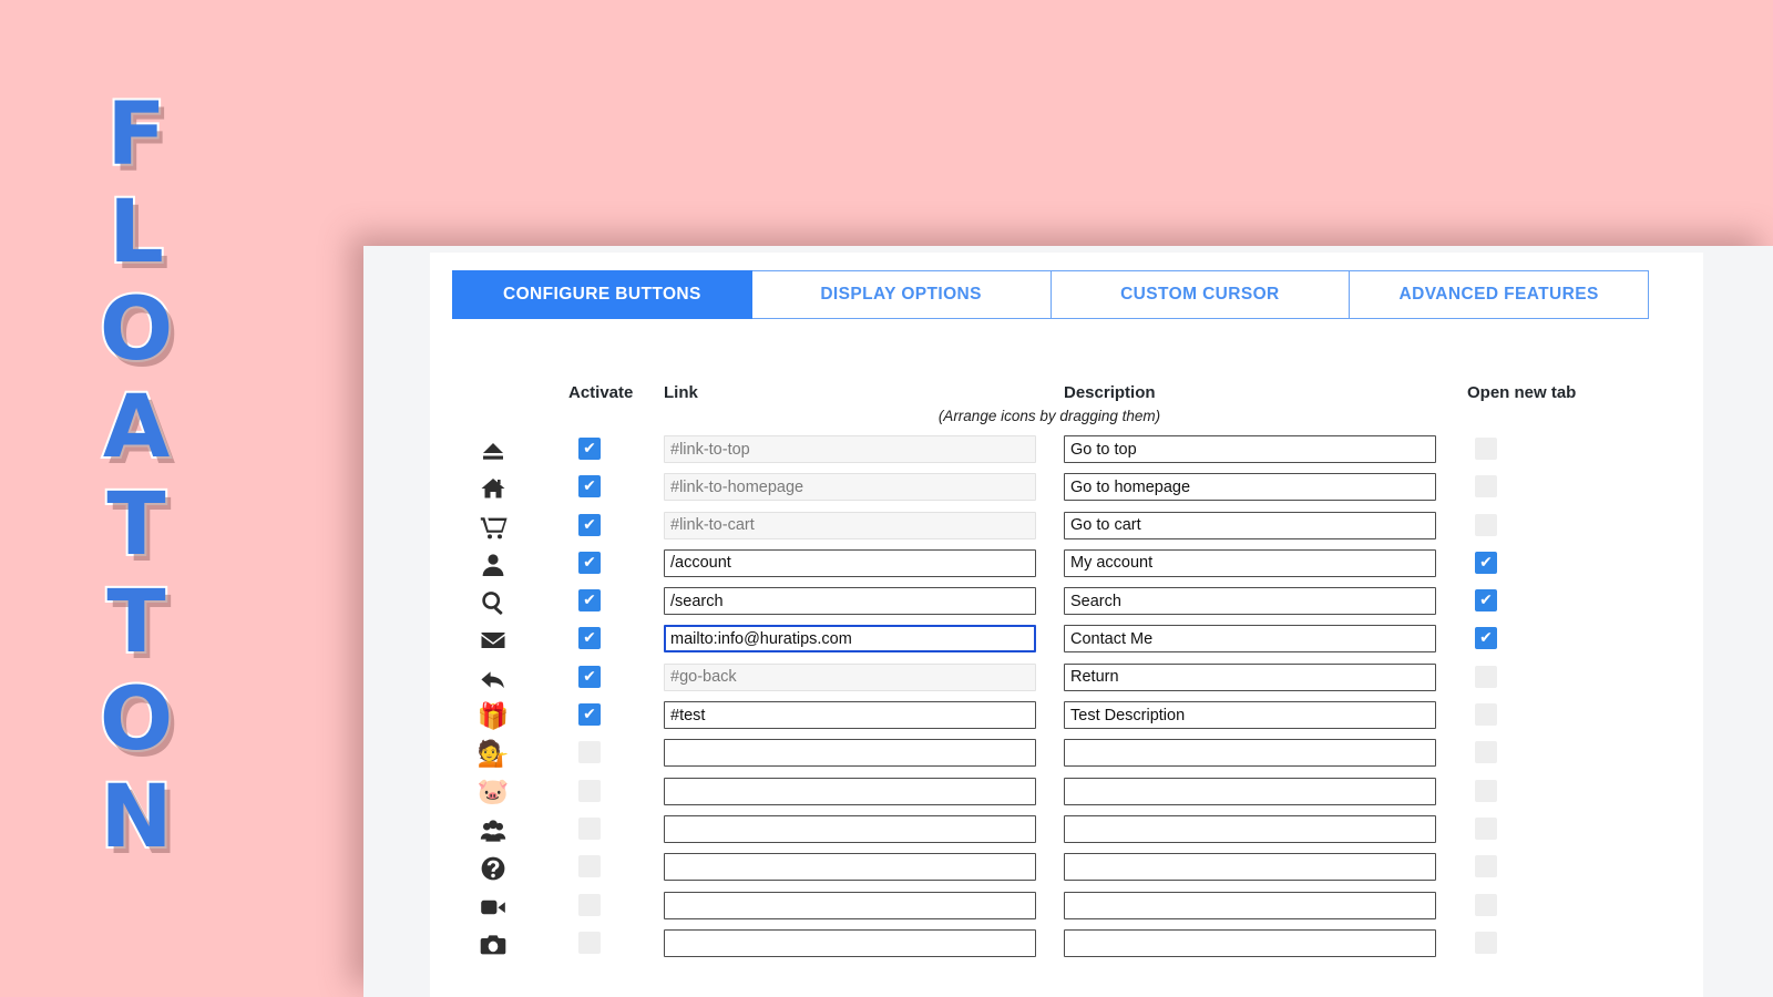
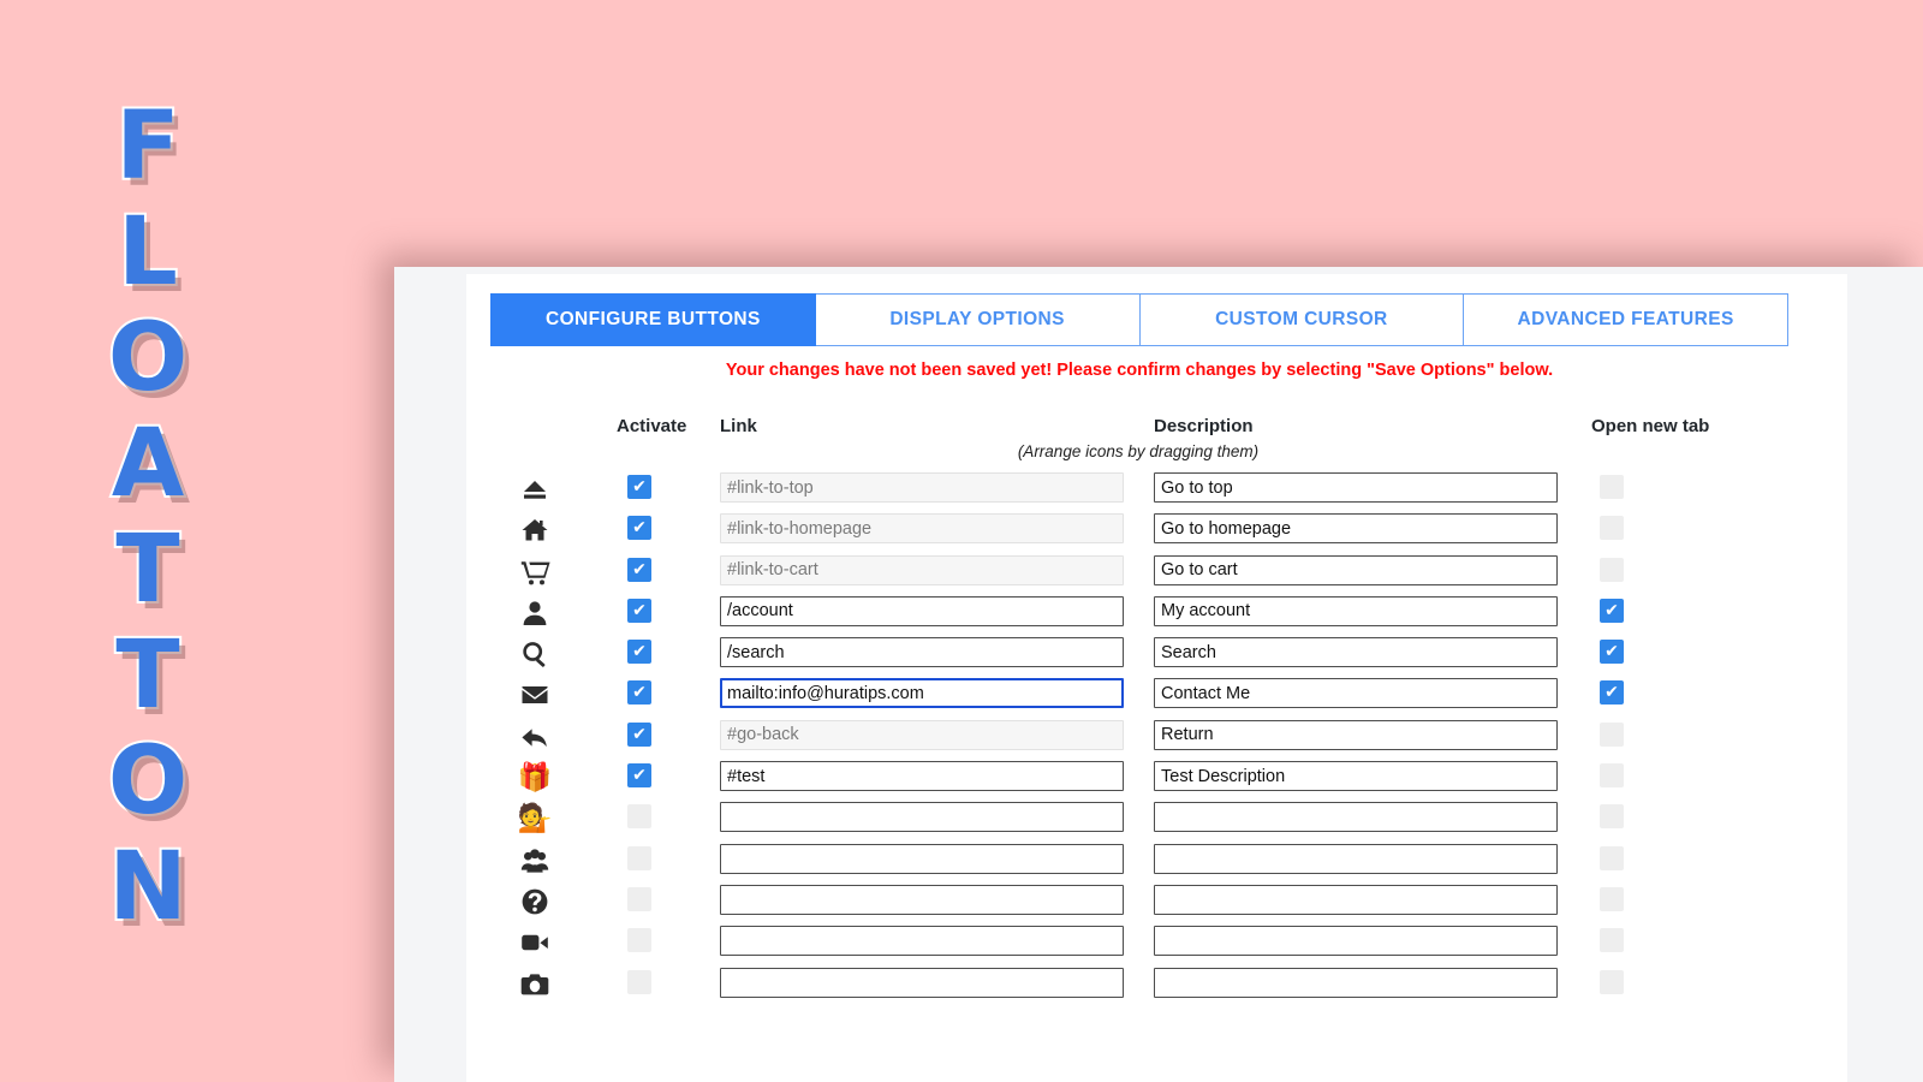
  F
  L
  O
  A
  T
  T
  O
  N
  CONFIGURE BUTTONS
  DISPLAY OPTIONS
  CUSTOM CURSOR
  ADVANCED FEATURES
+ Your changes have not been saved yet! Please confirm changes by selecting "Save Options" below.
  Activate
  Link
  Description
  Open new tab
  (Arrange icons by dragging them)
  ✔
  #link-to-top
  Go to top
  ✔
  #link-to-homepage
  Go to homepage
  ✔
  #link-to-cart
  Go to cart
  ✔
  /account
  My account
  ✔
  ✔
  /search
  Search
  ✔
  ✔
  mailto:info@huratips.com
  Contact Me
  ✔
  ✔
  #go-back
  Return
  🎁
  ✔
  #test
  Test Description
  💁
- 🐷
